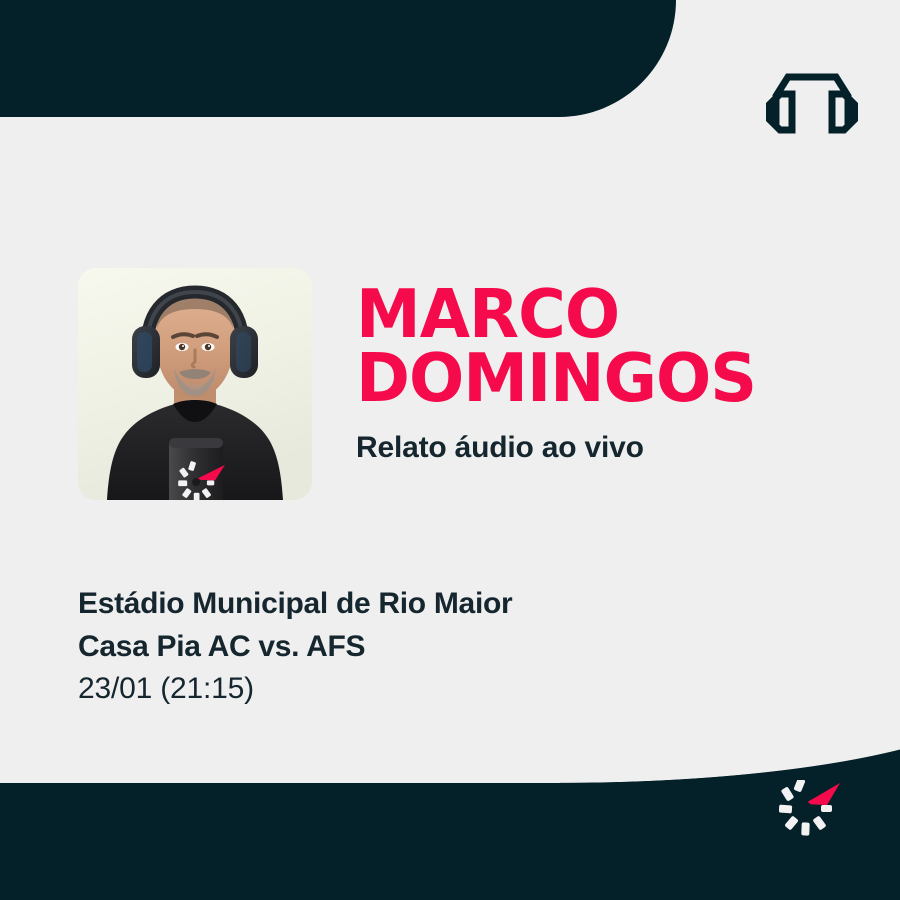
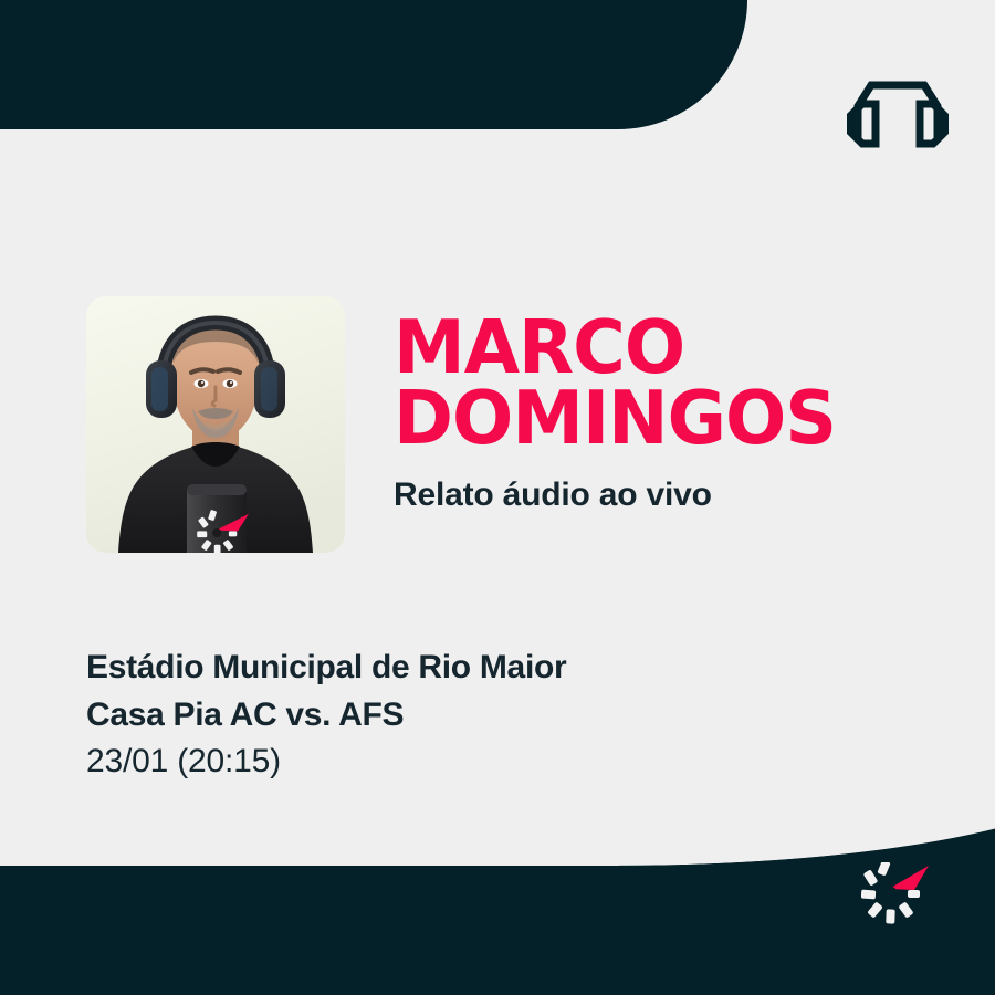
  MARCO
  DOMINGOS
  Relato áudio ao vivo
  Estádio Municipal de Rio Maior
  Casa Pia AC vs. AFS
- 23/01 (21:15)
+ 23/01 (20:15)
